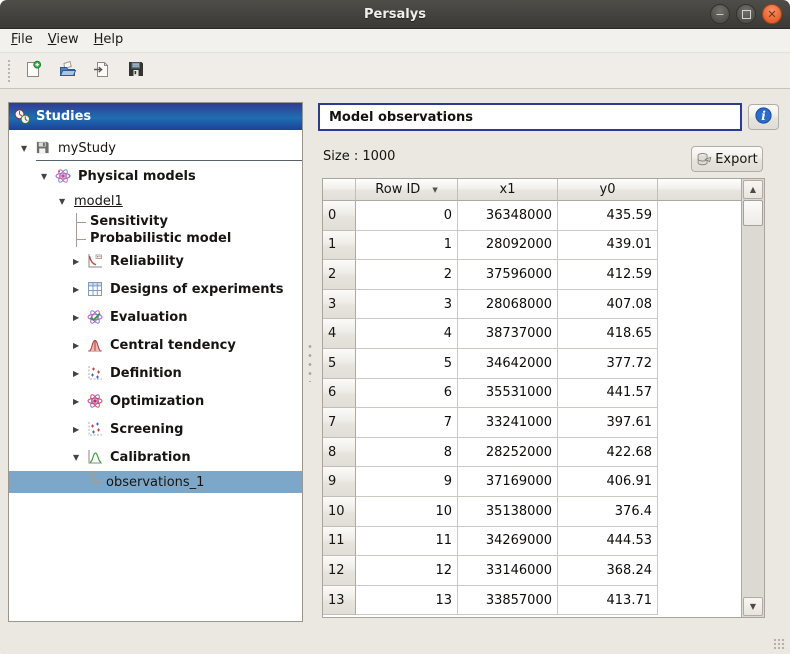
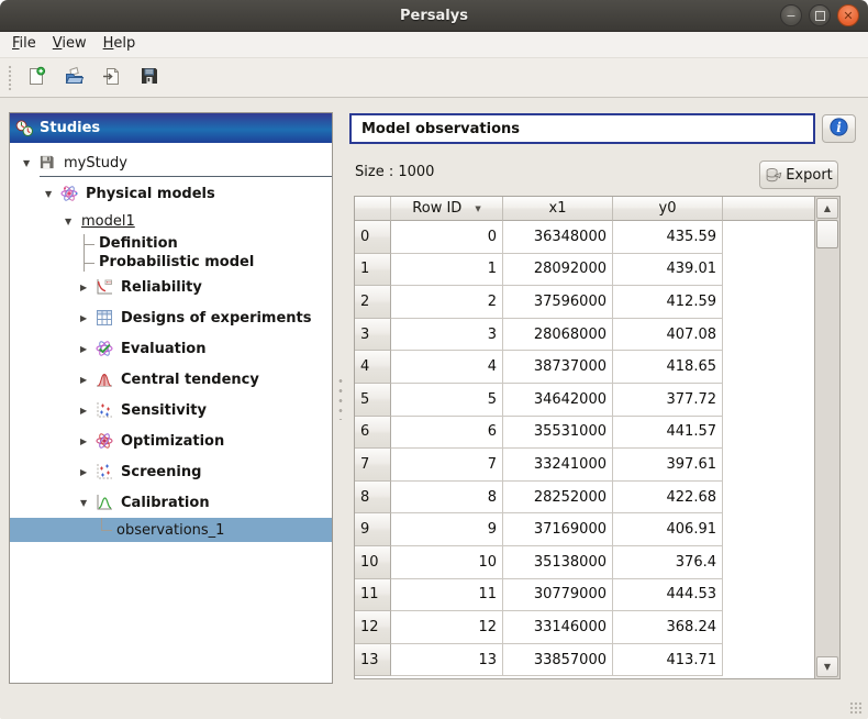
  Persalys
  −
  ✕
  File
  View
  Help
  Studies
  ▼
  myStudy
  ▼
  Physical models
  ▼
  model1
- Sensitivity
+ Definition
  Probabilistic model
  ▶
  Reliability
  ▶
  Designs of experiments
  ▶
  Evaluation
  ▶
  Central tendency
  ▶
- Definition
+ Sensitivity
  ▶
  Optimization
  ▶
  Screening
  ▼
  Calibration
  observations_1
  Model observations
  i
  Size : 1000
  Export
  Row ID
  ▼
  x1
  y0
  0
  0
  36348000
  435.59
  1
  1
  28092000
  439.01
  2
  2
  37596000
  412.59
  3
  3
  28068000
  407.08
  4
  4
  38737000
  418.65
  5
  5
  34642000
  377.72
  6
  6
  35531000
  441.57
  7
  7
  33241000
  397.61
  8
  8
  28252000
  422.68
  9
  9
  37169000
  406.91
  10
  10
  35138000
  376.4
  11
  11
- 34269000
+ 30779000
  444.53
  12
  12
  33146000
  368.24
  13
  13
  33857000
  413.71
  ▲
  ▼
